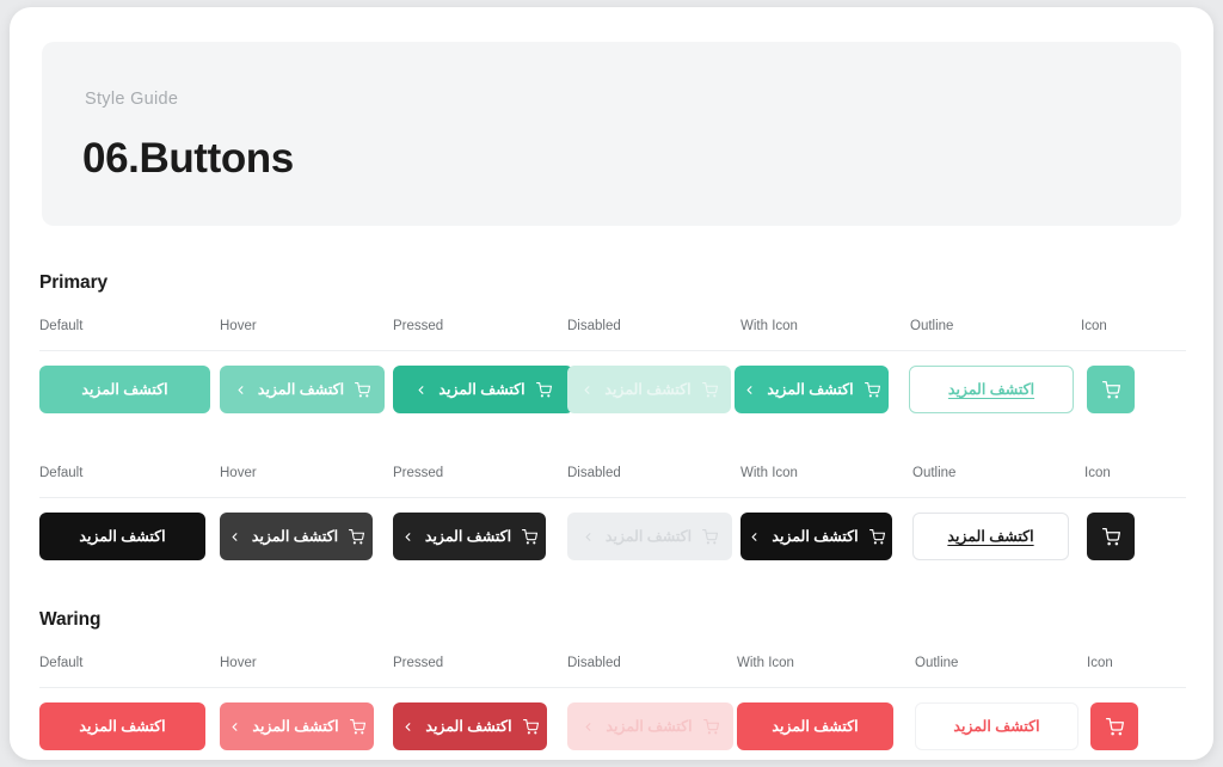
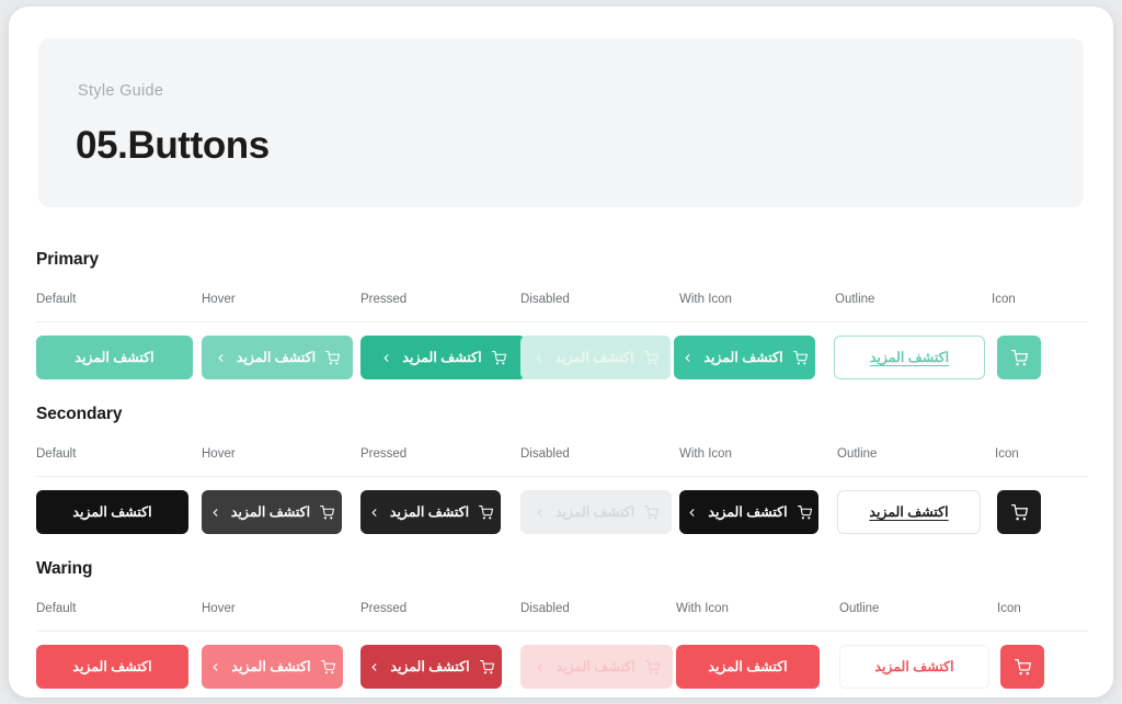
  Style Guide
- 06.Buttons
+ 05.Buttons
  Primary
  Default
  Hover
  Pressed
  Disabled
  With Icon
  Outline
  Icon
  اكتشف المزيد
  اكتشف المزيد
  اكتشف المزيد
  اكتشف المزيد
  اكتشف المزيد
  اكتشف المزيد
+ Secondary
  Default
  Hover
  Pressed
  Disabled
  With Icon
  Outline
  Icon
  اكتشف المزيد
  اكتشف المزيد
  اكتشف المزيد
  اكتشف المزيد
  اكتشف المزيد
  Waring
  Default
  Hover
  Pressed
  Disabled
  With Icon
  Outline
  Icon
  اكتشف المزيد
  اكتشف المزيد
  اكتشف المزيد
  كتشفلمزيد
  اكتشف المزيد
  اكتشف المزيد
